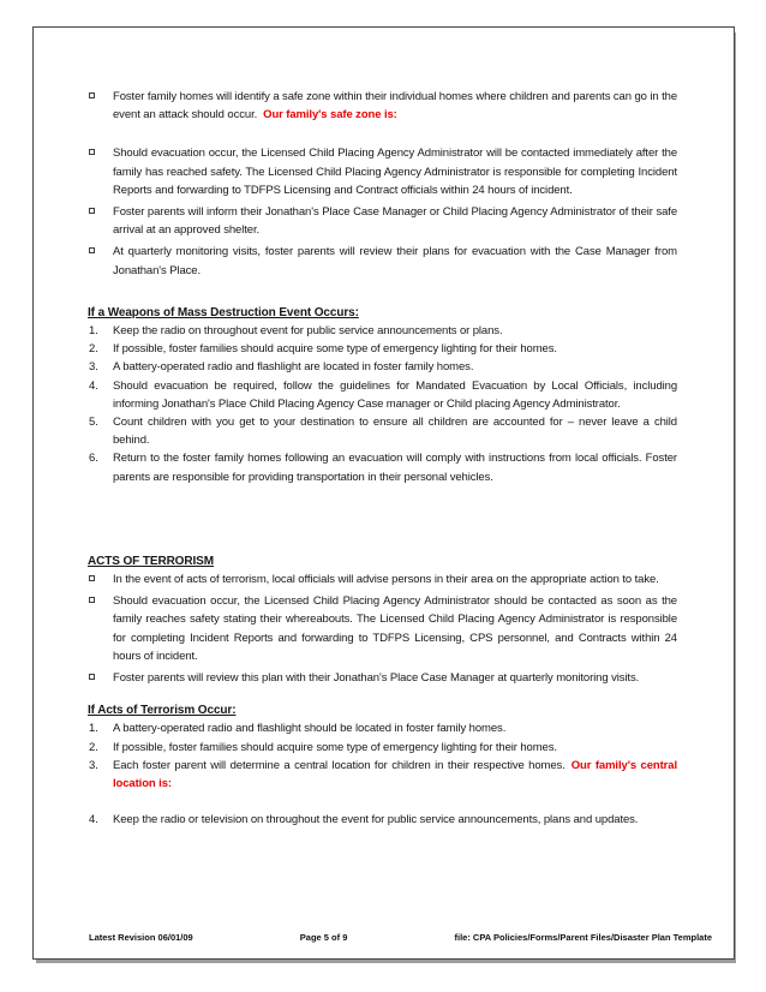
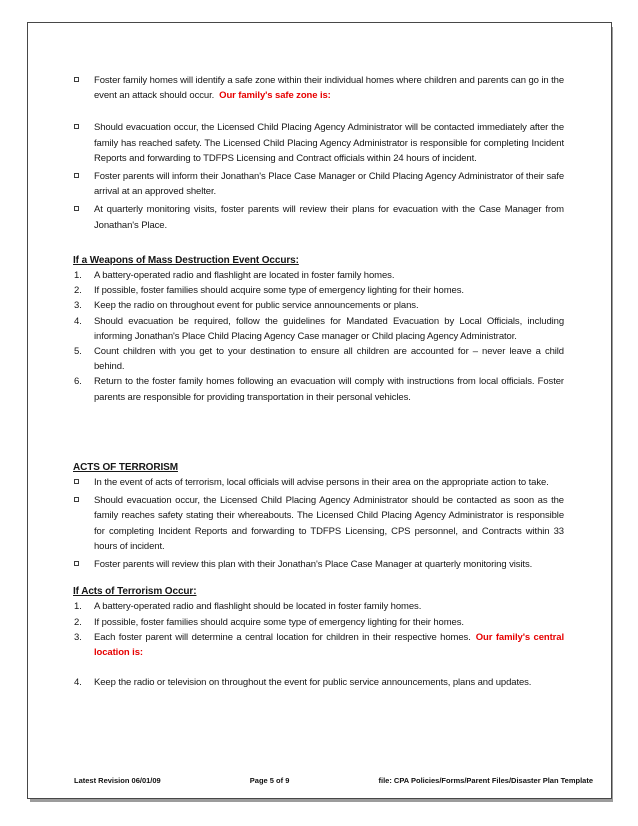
  Foster family homes will identify a safe zone within their individual homes where children and parents can go in the event an attack should occur. Our family's safe zone is:
  Should evacuation occur, the Licensed Child Placing Agency Administrator will be contacted immediately after the family has reached safety. The Licensed Child Placing Agency Administrator is responsible for completing Incident Reports and forwarding to TDFPS Licensing and Contract officials within 24 hours of incident.
  Foster parents will inform their Jonathan's Place Case Manager or Child Placing Agency Administrator of their safe arrival at an approved shelter.
  At quarterly monitoring visits, foster parents will review their plans for evacuation with the Case Manager from Jonathan's Place.
  If a Weapons of Mass Destruction Event Occurs:
  1.
- Keep the radio on throughout event for public service announcements or plans.
+ A battery-operated radio and flashlight are located in foster family homes.
  2.
  If possible, foster families should acquire some type of emergency lighting for their homes.
  3.
- A battery-operated radio and flashlight are located in foster family homes.
+ Keep the radio on throughout event for public service announcements or plans.
  4.
  Should evacuation be required, follow the guidelines for Mandated Evacuation by Local Officials, including informing Jonathan's Place Child Placing Agency Case manager or Child placing Agency Administrator.
  5.
  Count children with you get to your destination to ensure all children are accounted for – never leave a child behind.
  6.
  Return to the foster family homes following an evacuation will comply with instructions from local officials. Foster parents are responsible for providing transportation in their personal vehicles.
  ACTS OF TERRORISM
  In the event of acts of terrorism, local officials will advise persons in their area on the appropriate action to take.
- Should evacuation occur, the Licensed Child Placing Agency Administrator should be contacted as soon as the family reaches safety stating their whereabouts. The Licensed Child Placing Agency Administrator is responsible for completing Incident Reports and forwarding to TDFPS Licensing, CPS personnel, and Contracts within 24 hours of incident.
+ Should evacuation occur, the Licensed Child Placing Agency Administrator should be contacted as soon as the family reaches safety stating their whereabouts. The Licensed Child Placing Agency Administrator is responsible for completing Incident Reports and forwarding to TDFPS Licensing, CPS personnel, and Contracts within 33 hours of incident.
  Foster parents will review this plan with their Jonathan's Place Case Manager at quarterly monitoring visits.
  If Acts of Terrorism Occur:
  1.
  A battery-operated radio and flashlight should be located in foster family homes.
  2.
  If possible, foster families should acquire some type of emergency lighting for their homes.
  3.
  Each foster parent will determine a central location for children in their respective homes. Our family's central location is:
  4.
  Keep the radio or television on throughout the event for public service announcements, plans and updates.
  Latest Revision 06/01/09
  Page 5 of 9
  file: CPA Policies/Forms/Parent Files/Disaster Plan Template
